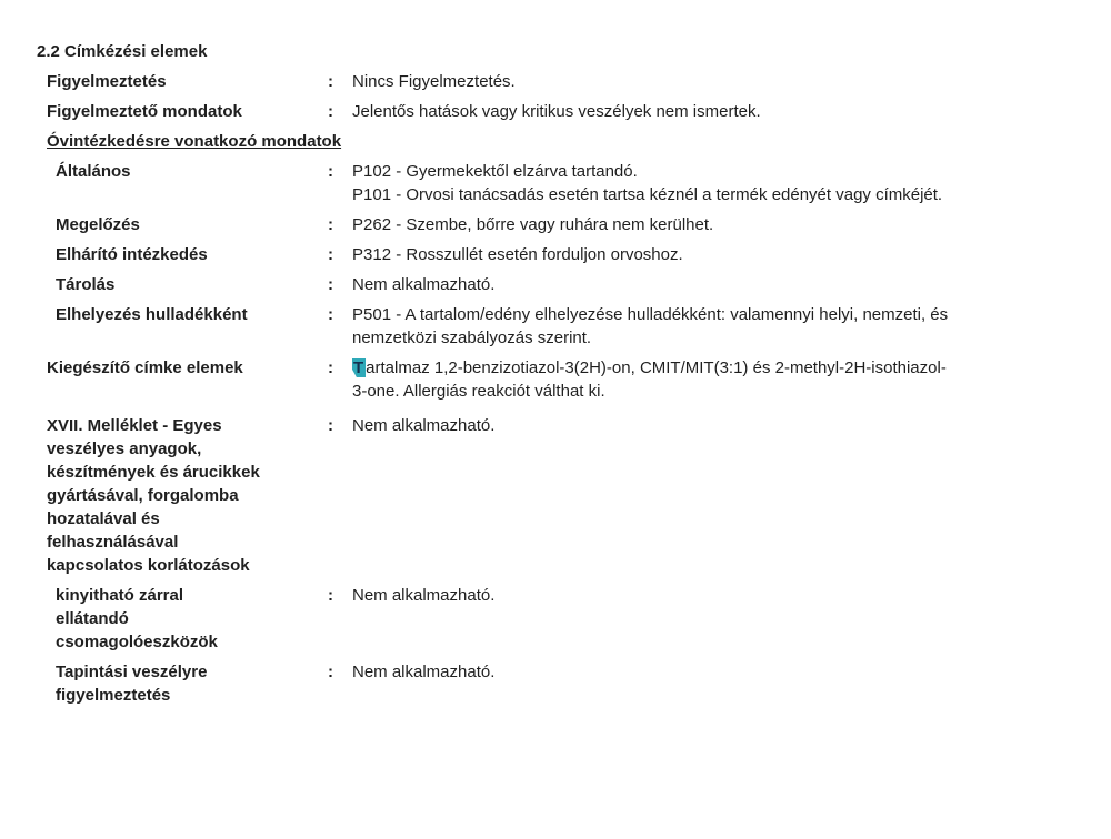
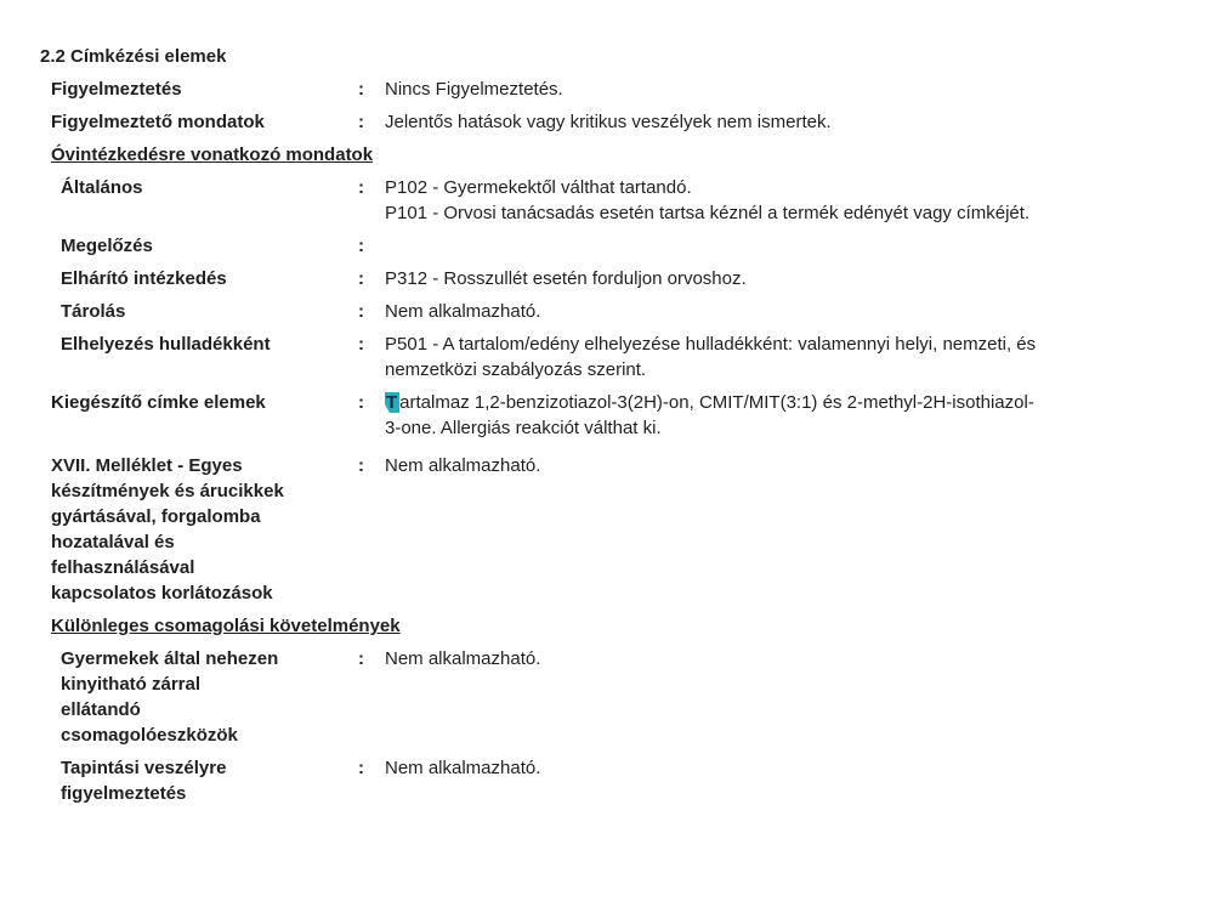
  2.2 Címkézési elemek
  Figyelmeztetés
  :
  Nincs Figyelmeztetés.
  Figyelmeztető mondatok
  :
  Jelentős hatások vagy kritikus veszélyek nem ismertek.
  Óvintézkedésre vonatkozó mondatok
  Általános
  :
- P102 - Gyermekektől elzárva tartandó.
+ P102 - Gyermekektől válthat tartandó.
  P101 - Orvosi tanácsadás esetén tartsa kéznél a termék edényét vagy címkéjét.
  Megelőzés
  :
- P262 - Szembe, bőrre vagy ruhára nem kerülhet.
  Elhárító intézkedés
  :
  P312 - Rosszullét esetén forduljon orvoshoz.
  Tárolás
  :
  Nem alkalmazható.
  Elhelyezés hulladékként
  :
  P501 - A tartalom/edény elhelyezése hulladékként: valamennyi helyi, nemzeti, és
  nemzetközi szabályozás szerint.
  Kiegészítő címke elemek
  :
  Tartalmaz 1,2-benzizotiazol-3(2H)-on, CMIT/MIT(3:1) és 2-methyl-2H-isothiazol-
  3-one. Allergiás reakciót válthat ki.
  XVII. Melléklet - Egyes
- veszélyes anyagok,
  készítmények és árucikkek
  gyártásával, forgalomba
  hozatalával és
  felhasználásával
  kapcsolatos korlátozások
  :
  Nem alkalmazható.
+ Különleges csomagolási követelmények
+ Gyermekek által nehezen
  kinyitható zárral
  ellátandó
  csomagolóeszközök
  :
  Nem alkalmazható.
  Tapintási veszélyre
  figyelmeztetés
  :
  Nem alkalmazható.
